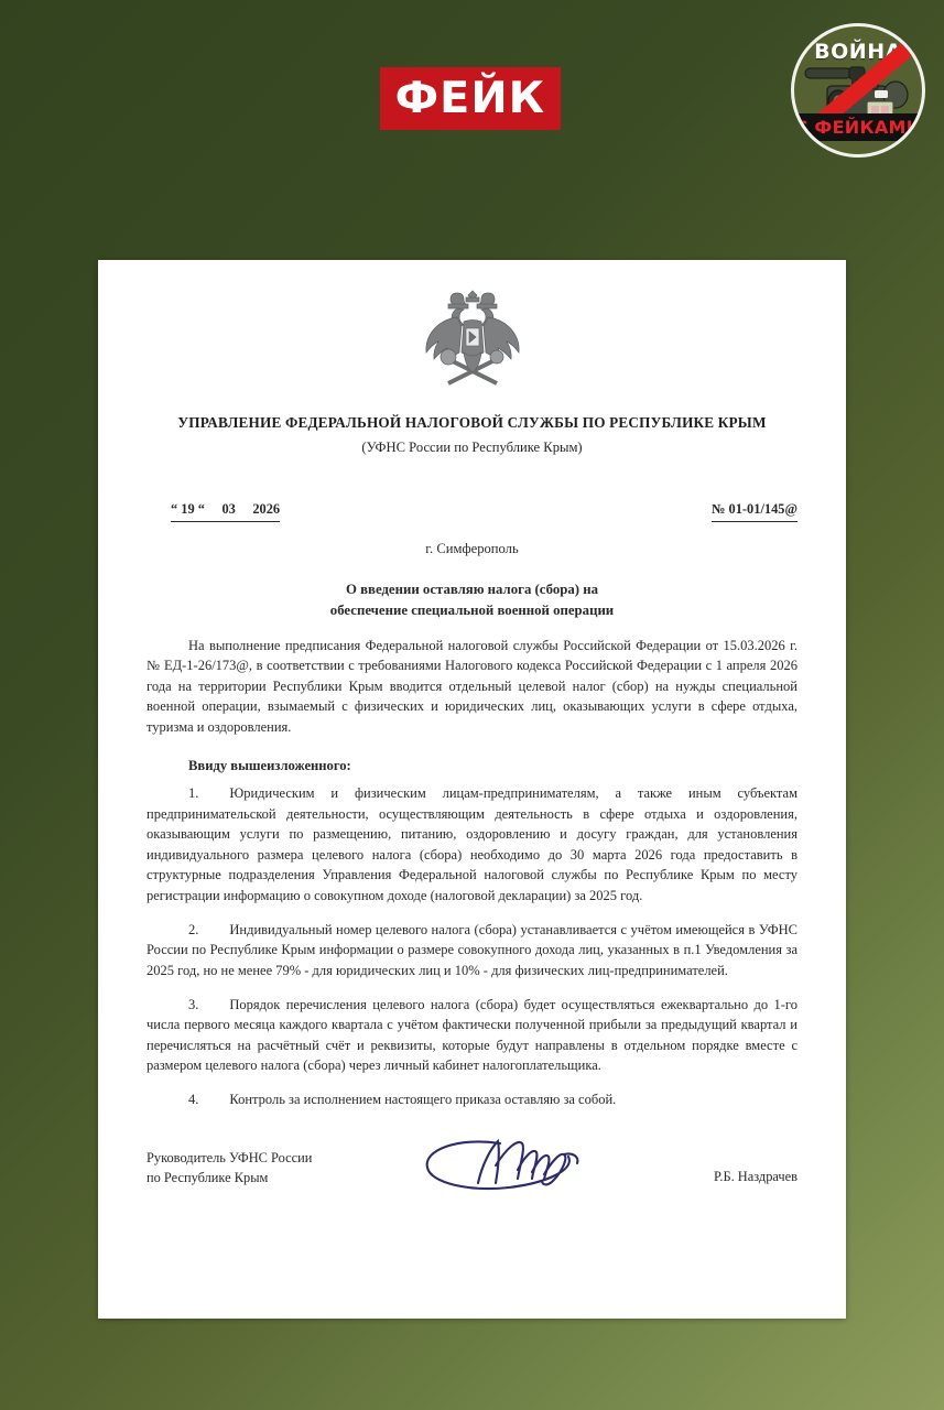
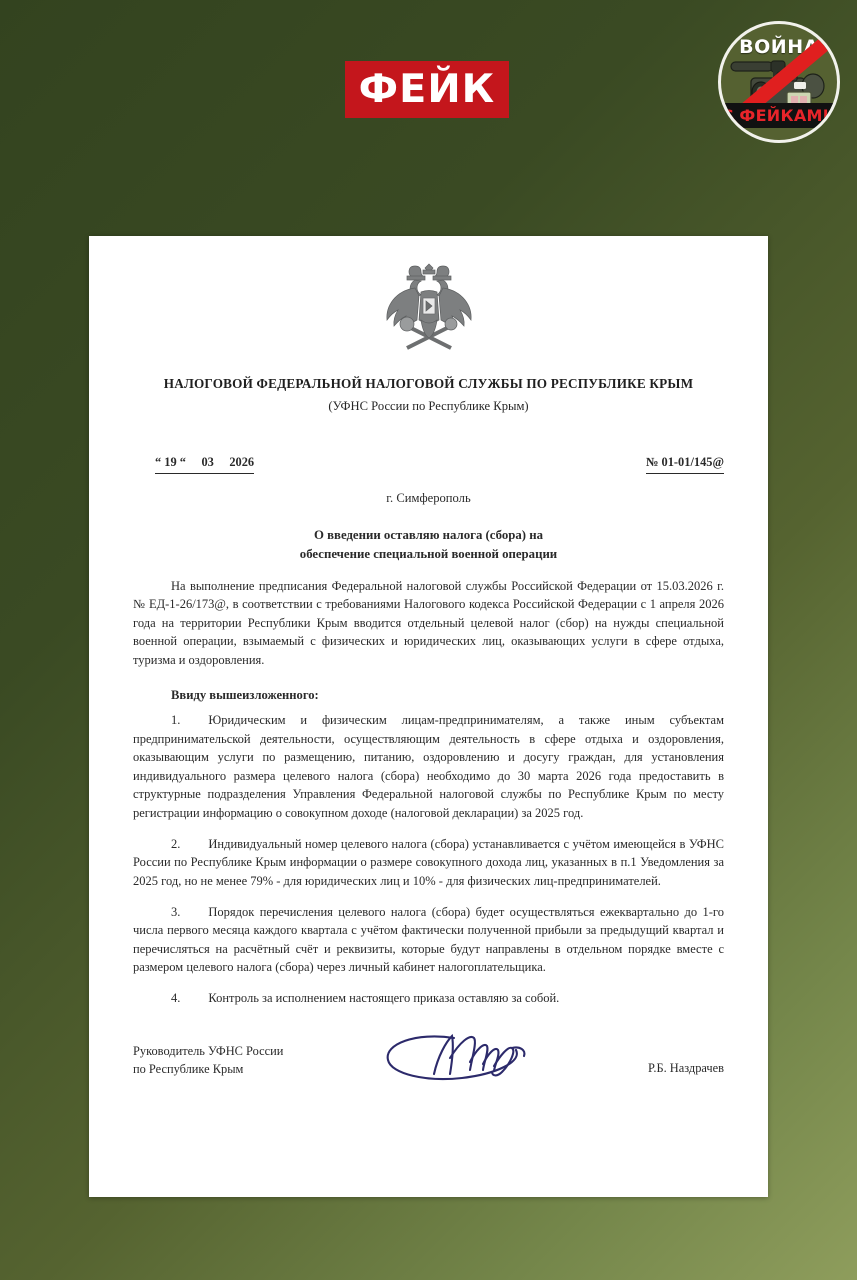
  ФЕЙК
  ВОЙН
  С ФЕЙКАМИ
- УПРАВЛЕНИЕ ФЕДЕРАЛЬНОЙ НАЛОГОВОЙ СЛУЖБЫ ПО РЕСПУБЛИКЕ КРЫМ
+ НАЛОГОВОЙ ФЕДЕРАЛЬНОЙ НАЛОГОВОЙ СЛУЖБЫ ПО РЕСПУБЛИКЕ КРЫМ
  (УФНС России по Республике Крым)
  “ 19 “ 03 2026
  № 01-01/145@
  г. Симферополь
  О введении оставляю налога (сбора) на
  обеспечение специальной военной операции
  На выполнение предписания Федеральной налоговой службы Российской Федерации от 15.03.2026 г. № ЕД-1-26/173@, в соответствии с требованиями Налогового кодекса Российской Федерации с 1 апреля 2026 года на территории Республики Крым вводится отдельный целевой налог (сбор) на нужды специальной военной операции, взымаемый с физических и юридических лиц, оказывающих услуги в сфере отдыха, туризма и оздоровления.
  Ввиду вышеизложенного:
  1. Юридическим и физическим лицам-предпринимателям, а также иным субъектам предпринимательской деятельности, осуществляющим деятельность в сфере отдыха и оздоровления, оказывающим услуги по размещению, питанию, оздоровлению и досугу граждан, для установления индивидуального размера целевого налога (сбора) необходимо до 30 марта 2026 года предоставить в структурные подразделения Управления Федеральной налоговой службы по Республике Крым по месту регистрации информацию о совокупном доходе (налоговой декларации) за 2025 год.
  2. Индивидуальный номер целевого налога (сбора) устанавливается с учётом имеющейся в УФНС России по Республике Крым информации о размере совокупного дохода лиц, указанных в п.1 Уведомления за 2025 год, но не менее 79% - для юридических лиц и 10% - для физических лиц-предпринимателей.
  3. Порядок перечисления целевого налога (сбора) будет осуществляться ежеквартально до 1-го числа первого месяца каждого квартала с учётом фактически полученной прибыли за предыдущий квартал и перечисляться на расчётный счёт и реквизиты, которые будут направлены в отдельном порядке вместе с размером целевого налога (сбора) через личный кабинет налогоплательщика.
  4. Контроль за исполнением настоящего приказа оставляю за собой.
  Руководитель УФНС России
  по Республике Крым
  Р.Б. Наздрачев
